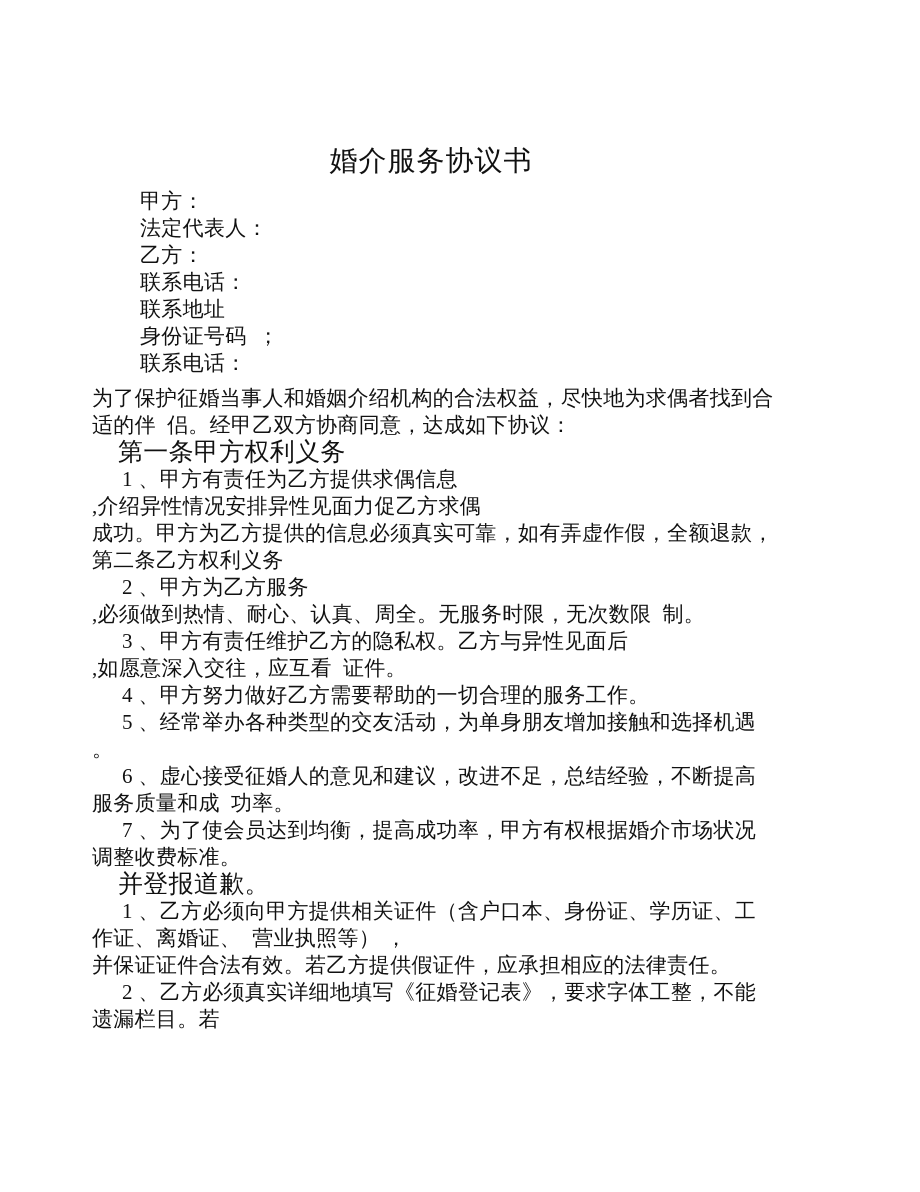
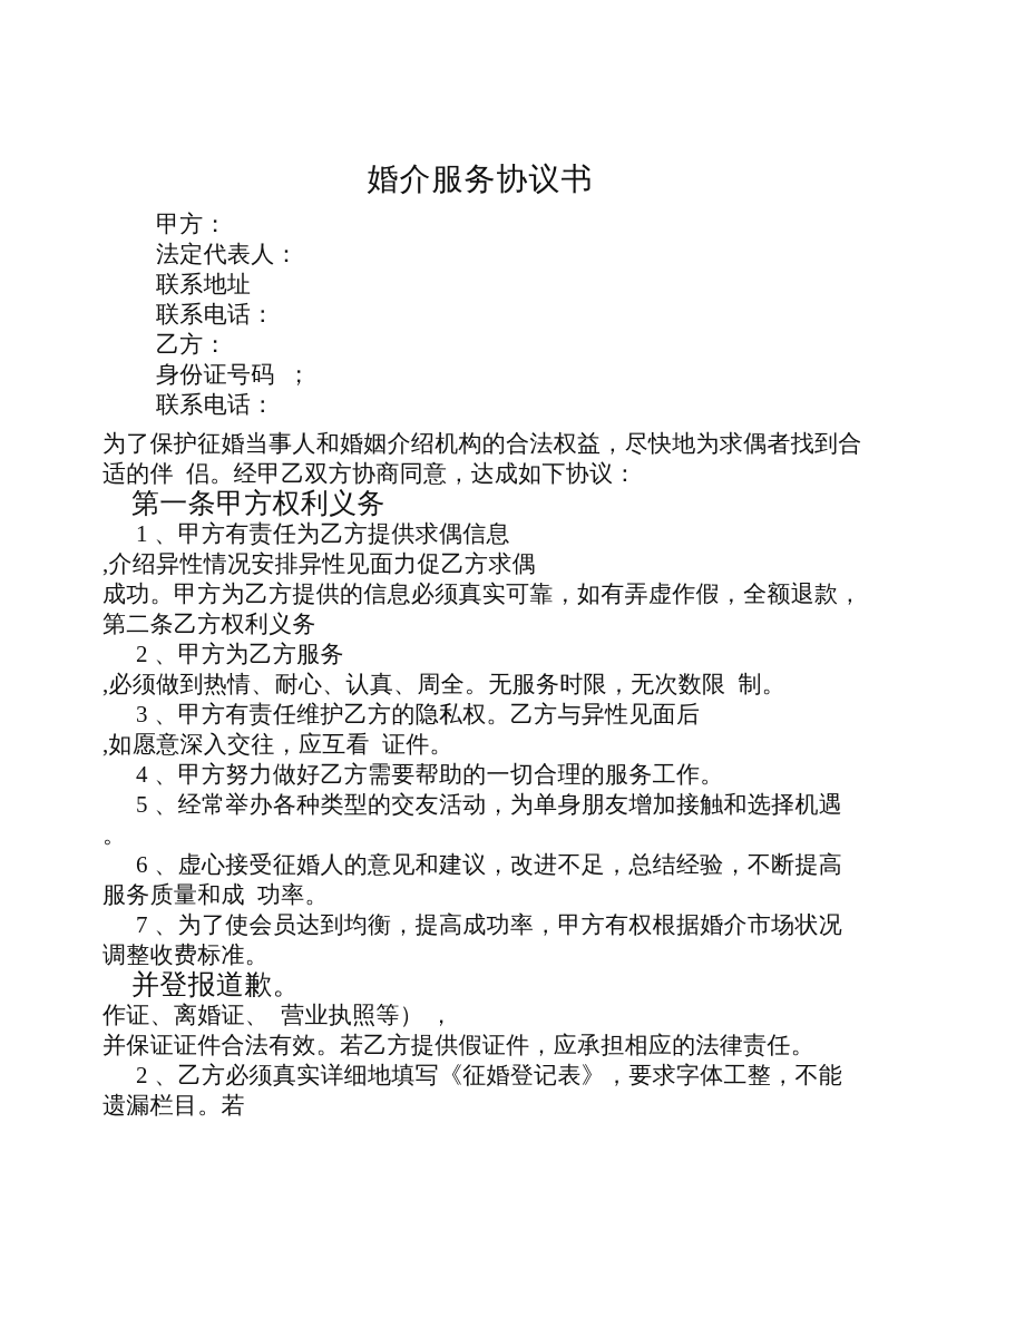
  婚介服务协议书
  甲方：
  法定代表人：
- 乙方：
+ 联系地址
  联系电话：
- 联系地址
+ 乙方：
  身份证号码 ；
  联系电话：
  为了保护征婚当事人和婚姻介绍机构的合法权益，尽快地为求偶者找到合
  适的伴 侣。经甲乙双方协商同意，达成如下协议：
  第一条甲方权利义务
  1 、甲方有责任为乙方提供求偶信息
  ,介绍异性情况安排异性见面力促乙方求偶
  成功。甲方为乙方提供的信息必须真实可靠，如有弄虚作假，全额退款，
  第二条乙方权利义务
  2 、甲方为乙方服务
  ,必须做到热情、耐心、认真、周全。无服务时限，无次数限 制。
  3 、甲方有责任维护乙方的隐私权。乙方与异性见面后
  ,如愿意深入交往，应互看 证件。
  4 、甲方努力做好乙方需要帮助的一切合理的服务工作。
  5 、经常举办各种类型的交友活动，为单身朋友增加接触和选择机遇
  。
  6 、虚心接受征婚人的意见和建议，改进不足，总结经验，不断提高
  服务质量和成 功率。
  7 、为了使会员达到均衡，提高成功率，甲方有权根据婚介市场状况
  调整收费标准。
  并登报道歉。
- 1 、乙方必须向甲方提供相关证件（含户口本、身份证、学历证、工
  作证、离婚证、 营业执照等） ，
  并保证证件合法有效。若乙方提供假证件，应承担相应的法律责任。
  2 、乙方必须真实详细地填写《征婚登记表》，要求字体工整，不能
  遗漏栏目。若
